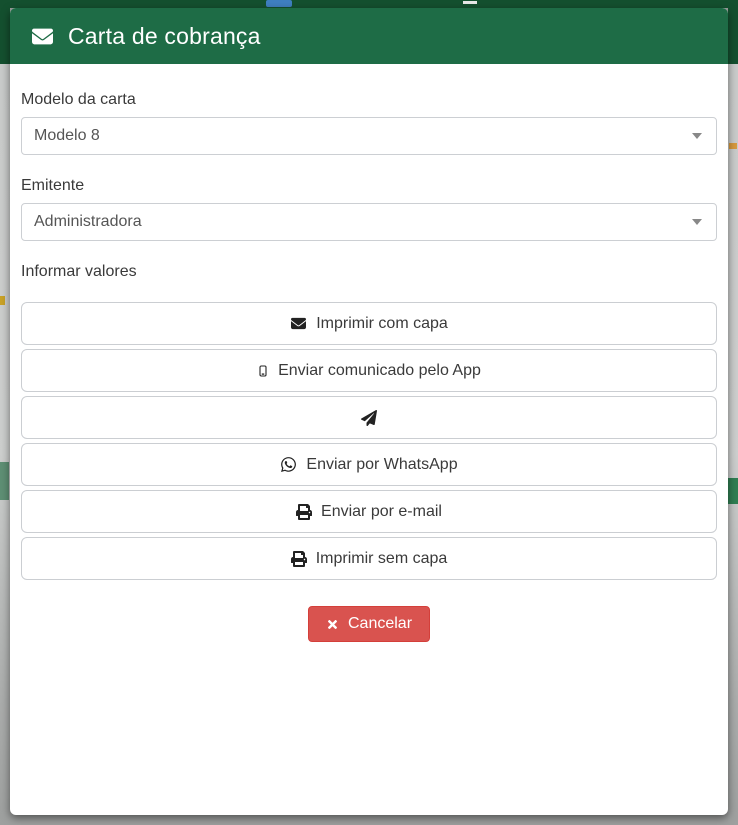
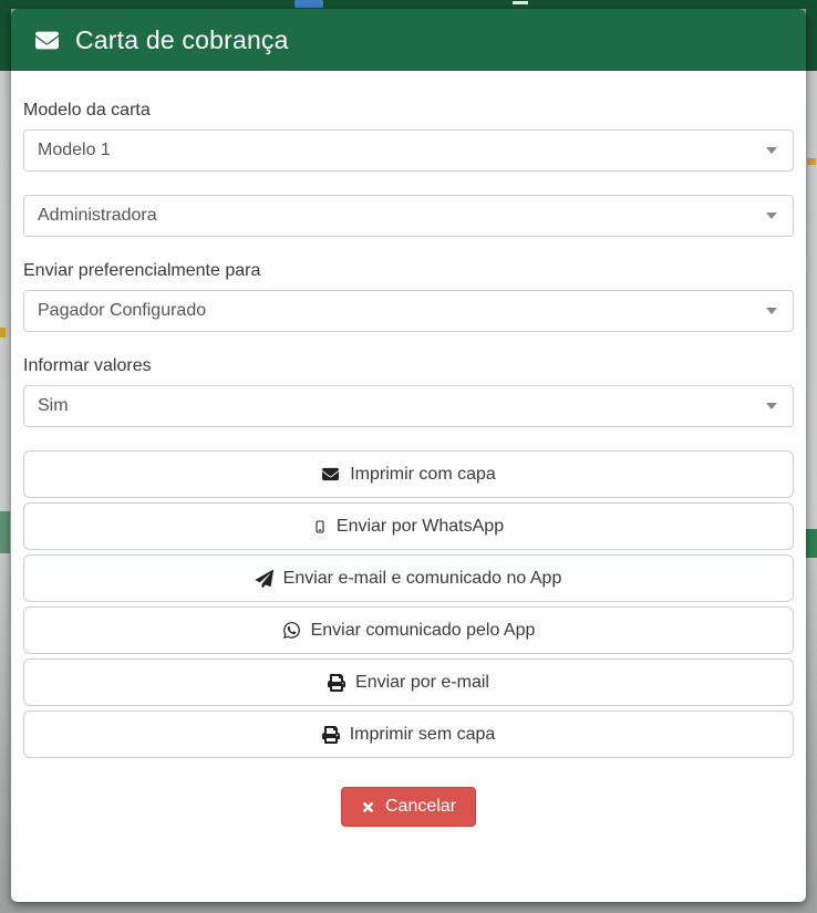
  Carta de cobrança
  Modelo da carta
- Modelo 8
+ Modelo 1
- Emitente
  Administradora
+ Enviar preferencialmente para
+ Pagador Configurado
  Informar valores
+ Sim
  Imprimir com capa
- Enviar comunicado pelo App
+ Enviar por WhatsApp
+ Enviar e-mail e comunicado no App
- Enviar por WhatsApp
+ Enviar comunicado pelo App
  Enviar por e-mail
  Imprimir sem capa
  Cancelar
